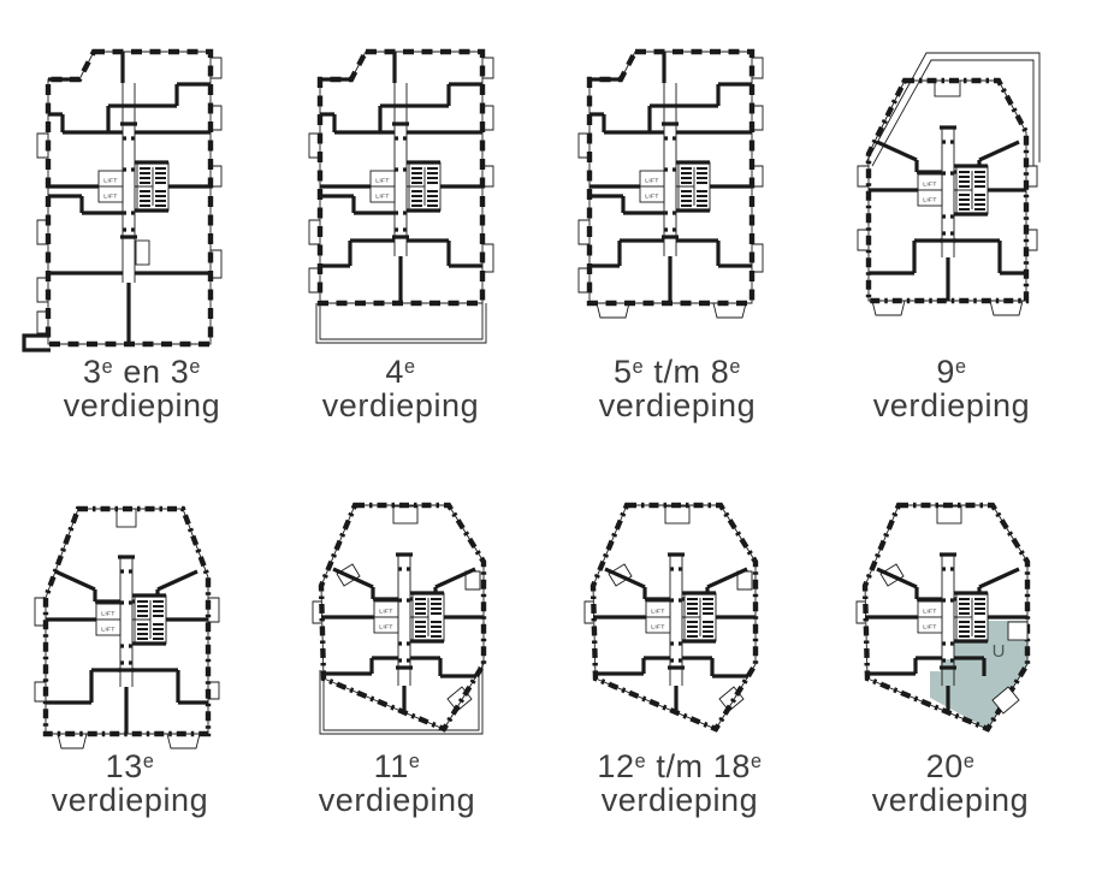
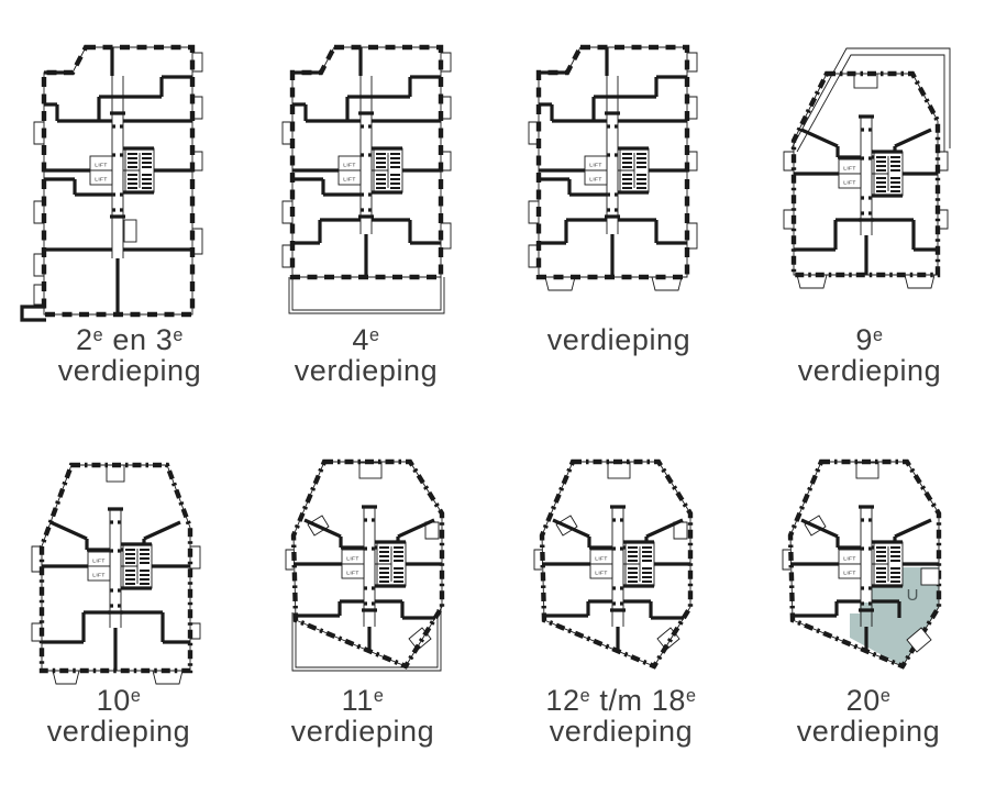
  U
- 3e en 3e
+ 2e en 3e
  verdieping
  4e
  verdieping
- 5e t/m 8e
  verdieping
  9e
  verdieping
- 13e
+ 10e
  verdieping
  11e
  verdieping
  12e t/m 18e
  verdieping
  20e
  verdieping
